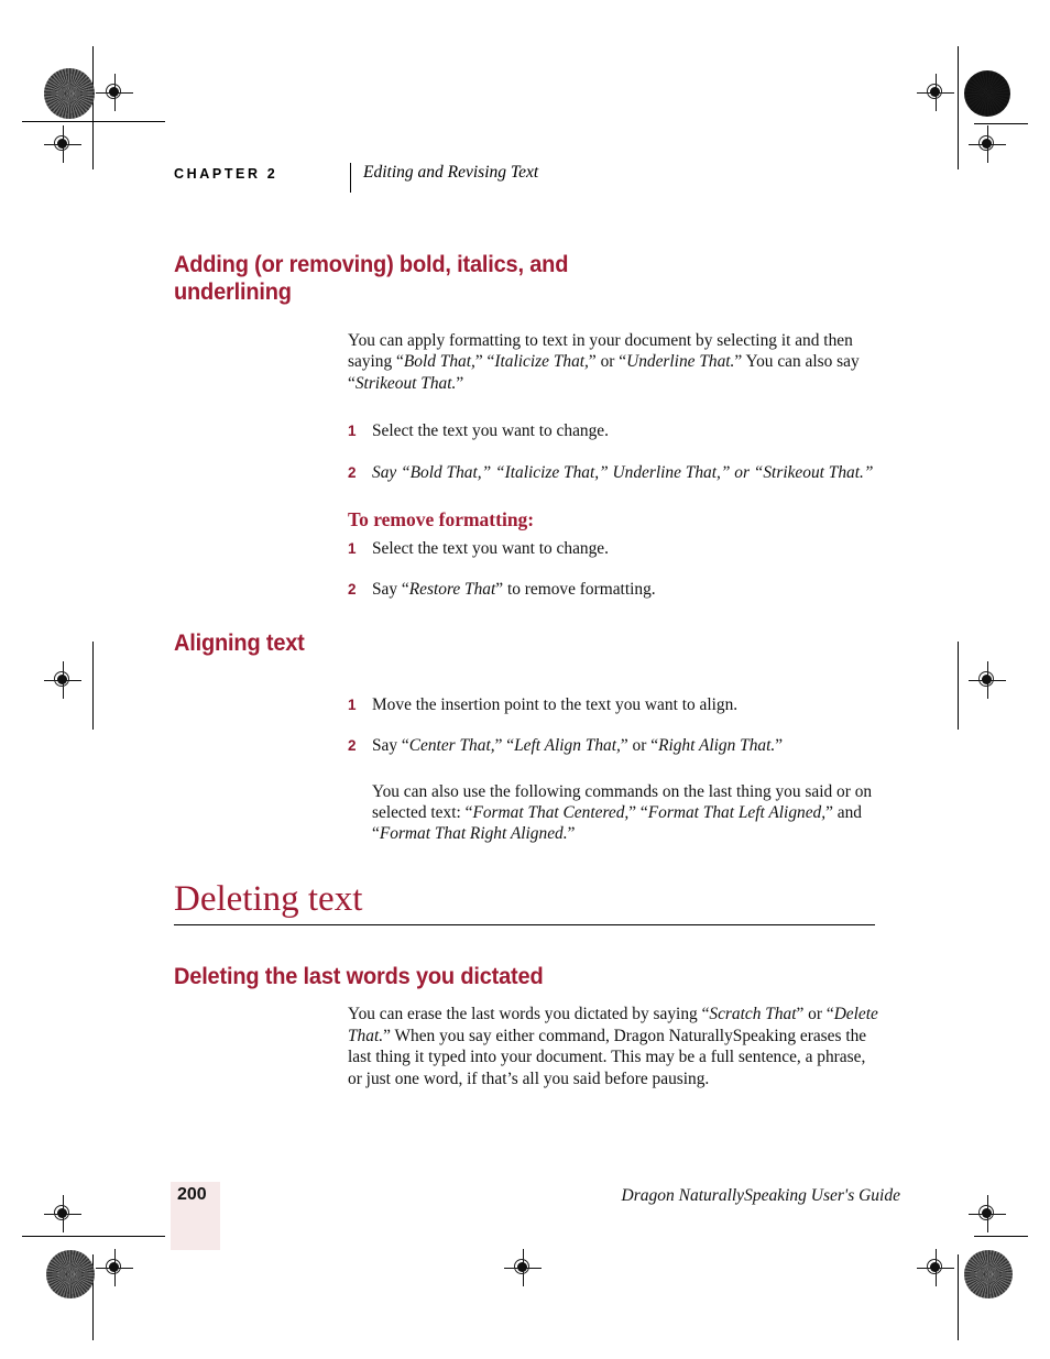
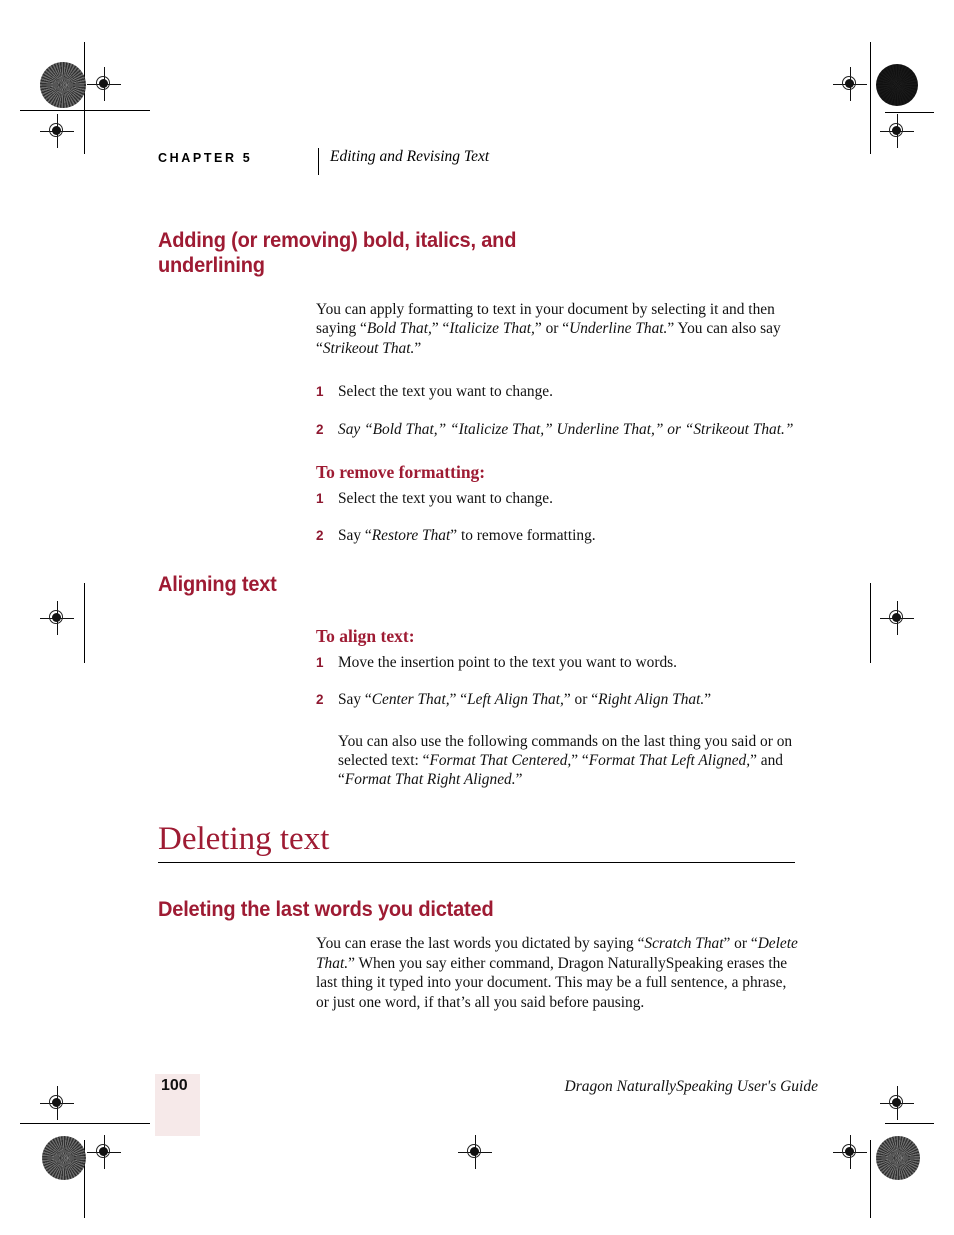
- CHAPTER 2
+ CHAPTER 5
  Editing and Revising Text
  Adding (or removing) bold, italics, and
  underlining
  You can apply formatting to text in your document by selecting it and then saying “Bold That,” “Italicize That,” or “Underline That.” You can also say “Strikeout That.”
  1
  Select the text you want to change.
  2
  Say “Bold That,” “Italicize That,” Underline That,” or “Strikeout That.”
  To remove formatting:
  1
  Select the text you want to change.
  2
  Say “Restore That” to remove formatting.
  Aligning text
+ To align text:
  1
- Move the insertion point to the text you want to align.
+ Move the insertion point to the text you want to words.
  2
  Say “Center That,” “Left Align That,” or “Right Align That.”
  You can also use the following commands on the last thing you said or on selected text: “Format That Centered,” “Format That Left Aligned,” and “Format That Right Aligned.”
  Deleting text
  Deleting the last words you dictated
  You can erase the last words you dictated by saying “Scratch That” or “Delete That.” When you say either command, Dragon NaturallySpeaking erases the last thing it typed into your document. This may be a full sentence, a phrase, or just one word, if that’s all you said before pausing.
- 200
+ 100
  Dragon NaturallySpeaking User's Guide
